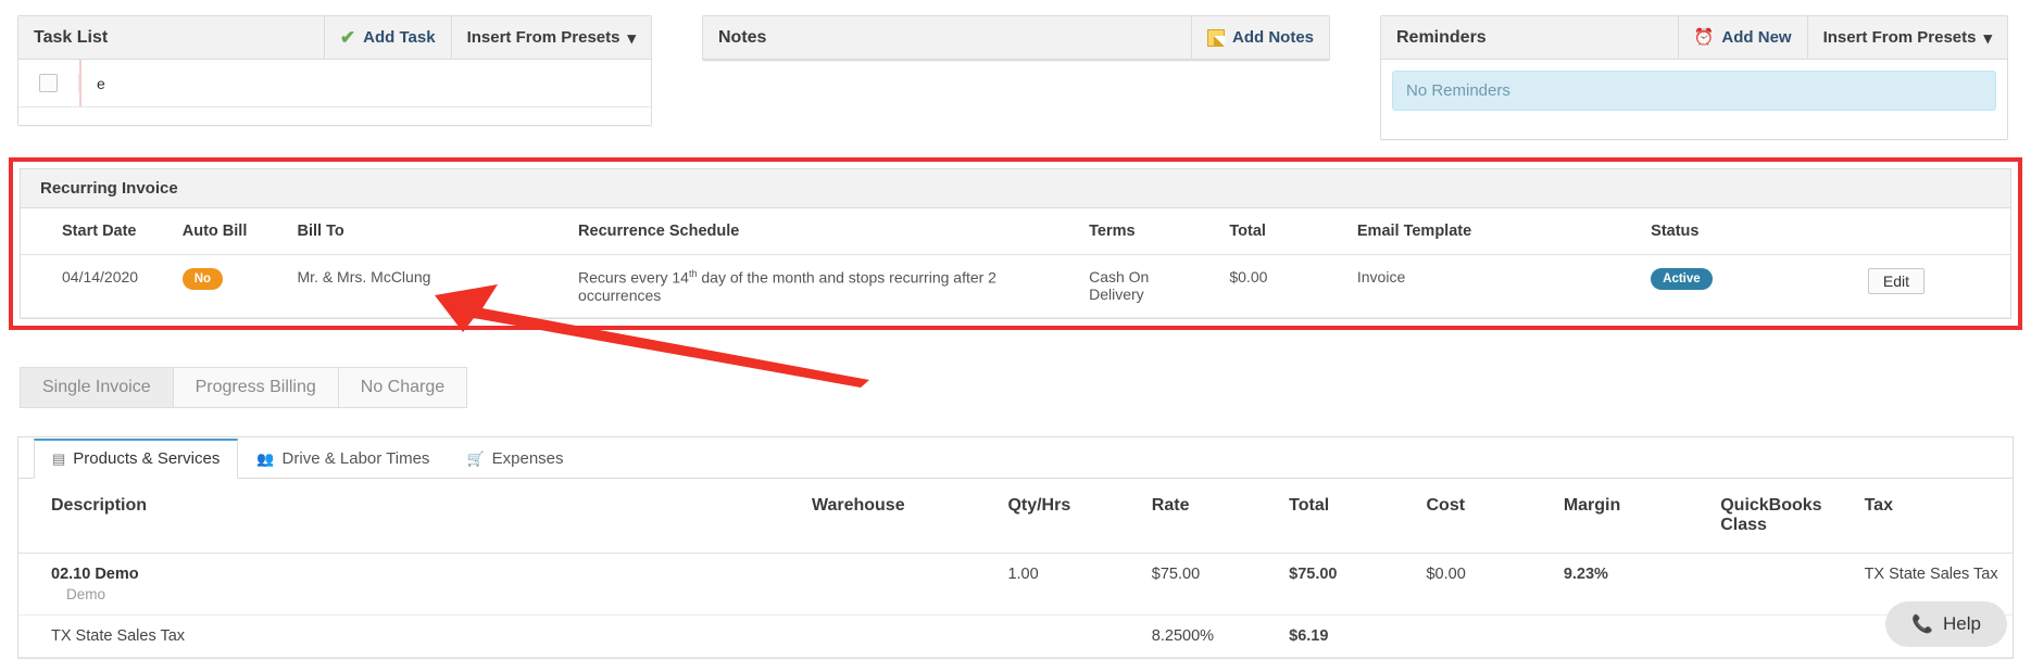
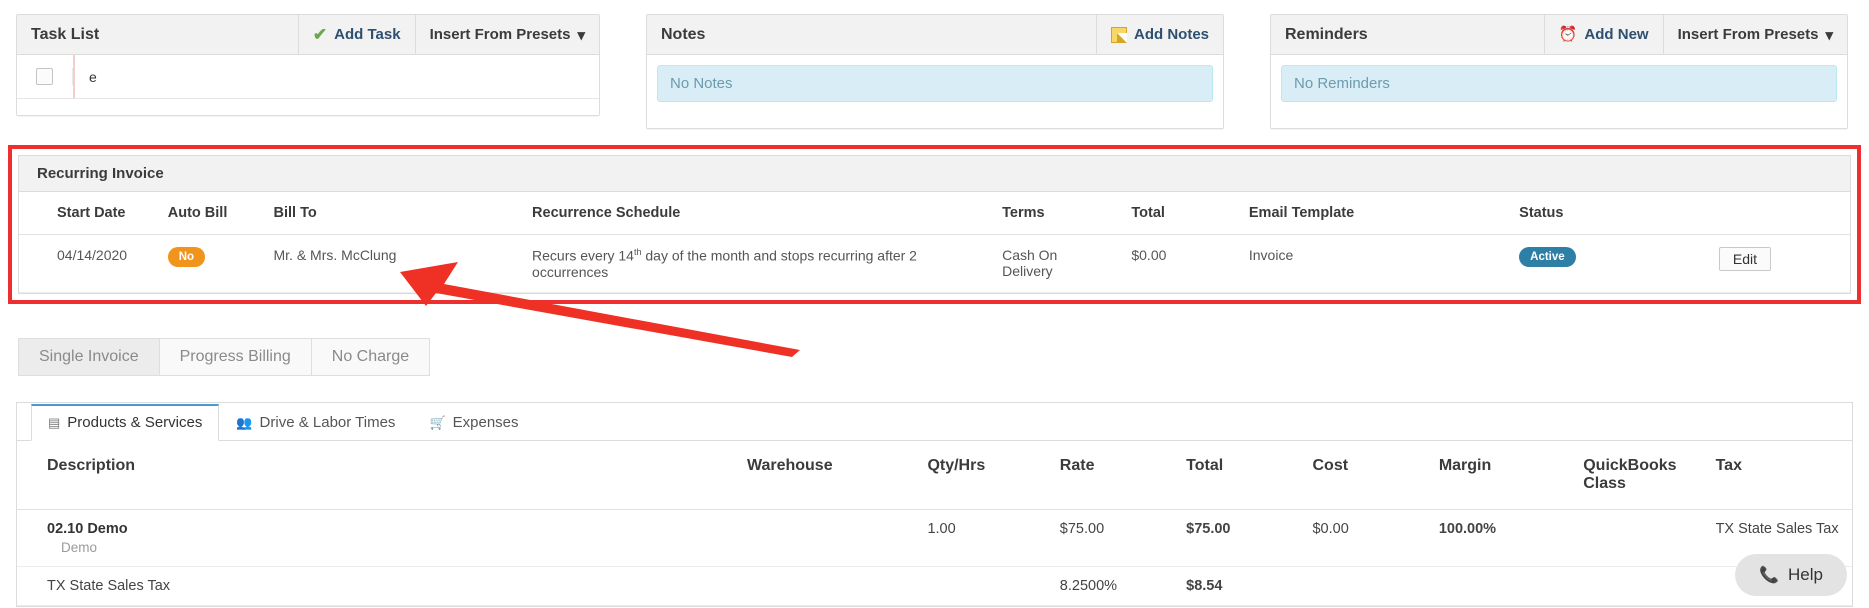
  Task List
  ✔
  Add Task
  Insert From Presets
  ▾
  e
  Notes
  Add Notes
+ No Notes
  Reminders
  ⏰
  Add New
  Insert From Presets
  ▾
  No Reminders
  Recurring Invoice
  Start Date	Auto Bill	Bill To	Recurrence Schedule	Terms	Total	Email Template	Status
  04/14/2020	No	Mr. & Mrs. McClung	Recurs every 14th day of the month and stops recurring after 2 occurrences	Cash On Delivery	$0.00	Invoice	Active	Edit
  Single Invoice
  Progress Billing
  No Charge
  ▤
  Products & Services
  👥
  Drive & Labor Times
  🛒
  Expenses
  Description	Warehouse	Qty/Hrs	Rate	Total	Cost	Margin	QuickBooks Class	Tax
- 02.10 Demo Demo		1.00	$75.00	$75.00	$0.00	9.23%		TX State Sales Tax
+ 02.10 Demo Demo		1.00	$75.00	$75.00	$0.00	100.00%		TX State Sales Tax
- TX State Sales Tax			8.2500%	$6.19
+ TX State Sales Tax			8.2500%	$8.54
  📞
  Help
